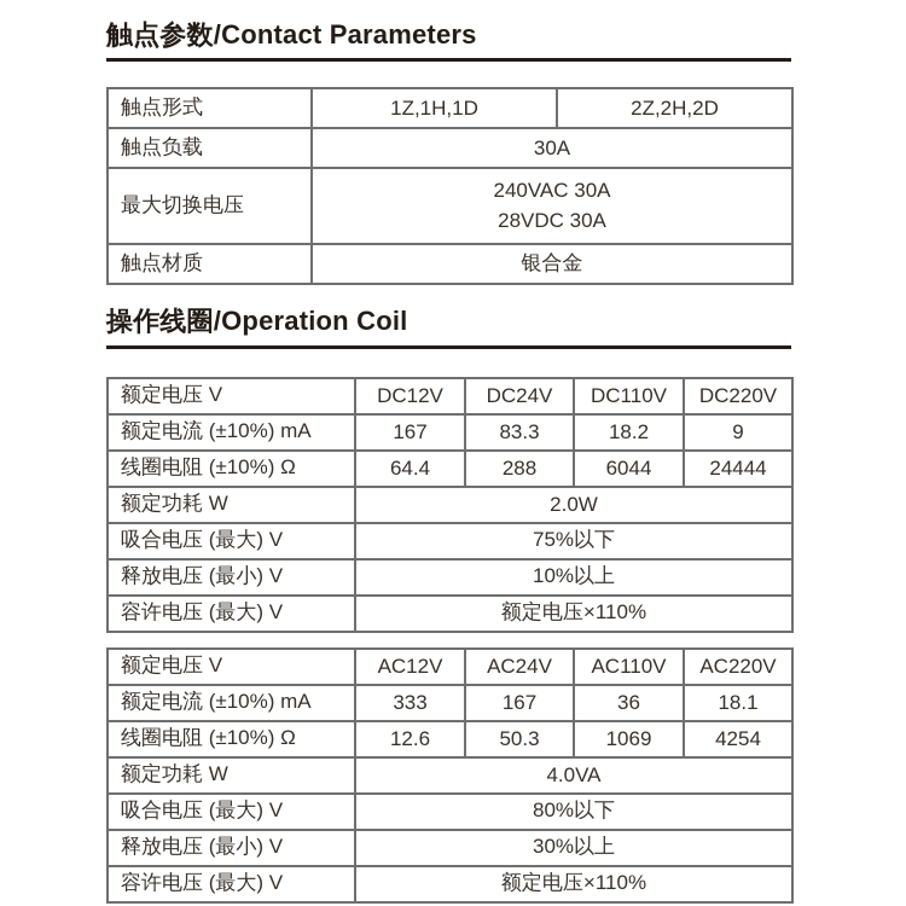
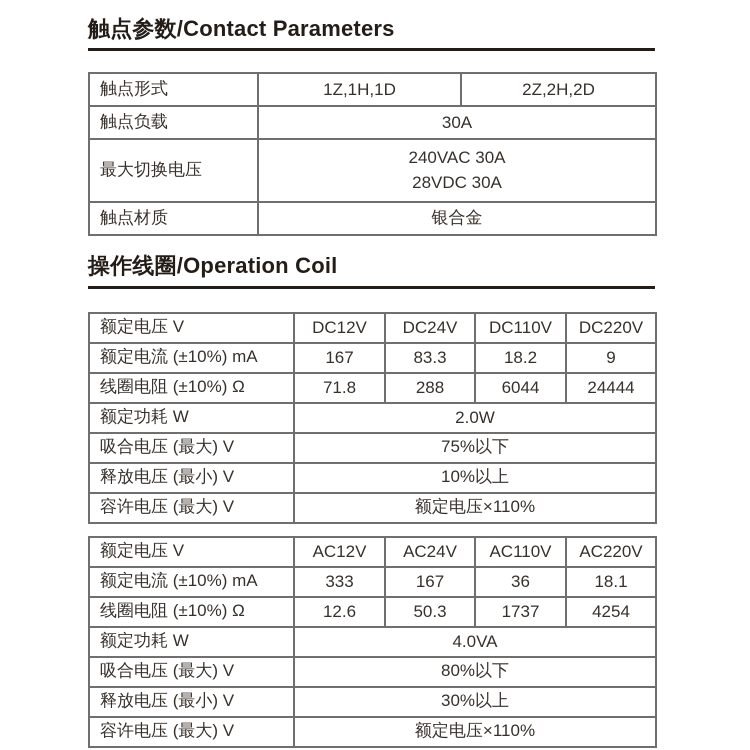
  触点参数/Contact Parameters
  触点形式	1Z,1H,1D	2Z,2H,2D
  触点负载	30A
  最大切换电压	240VAC 30A 28VDC 30A
  触点材质	银合金
  操作线圈/Operation Coil
  额定电压 V	DC12V	DC24V	DC110V	DC220V
  额定电流 (±10%) mA	167	83.3	18.2	9
- 线圈电阻 (±10%) Ω	64.4	288	6044	24444
+ 线圈电阻 (±10%) Ω	71.8	288	6044	24444
  额定功耗 W	2.0W
  吸合电压 (最大) V	75%以下
  释放电压 (最小) V	10%以上
  容许电压 (最大) V	额定电压×110%
  额定电压 V	AC12V	AC24V	AC110V	AC220V
  额定电流 (±10%) mA	333	167	36	18.1
- 线圈电阻 (±10%) Ω	12.6	50.3	1069	4254
+ 线圈电阻 (±10%) Ω	12.6	50.3	1737	4254
  额定功耗 W	4.0VA
  吸合电压 (最大) V	80%以下
  释放电压 (最小) V	30%以上
  容许电压 (最大) V	额定电压×110%
